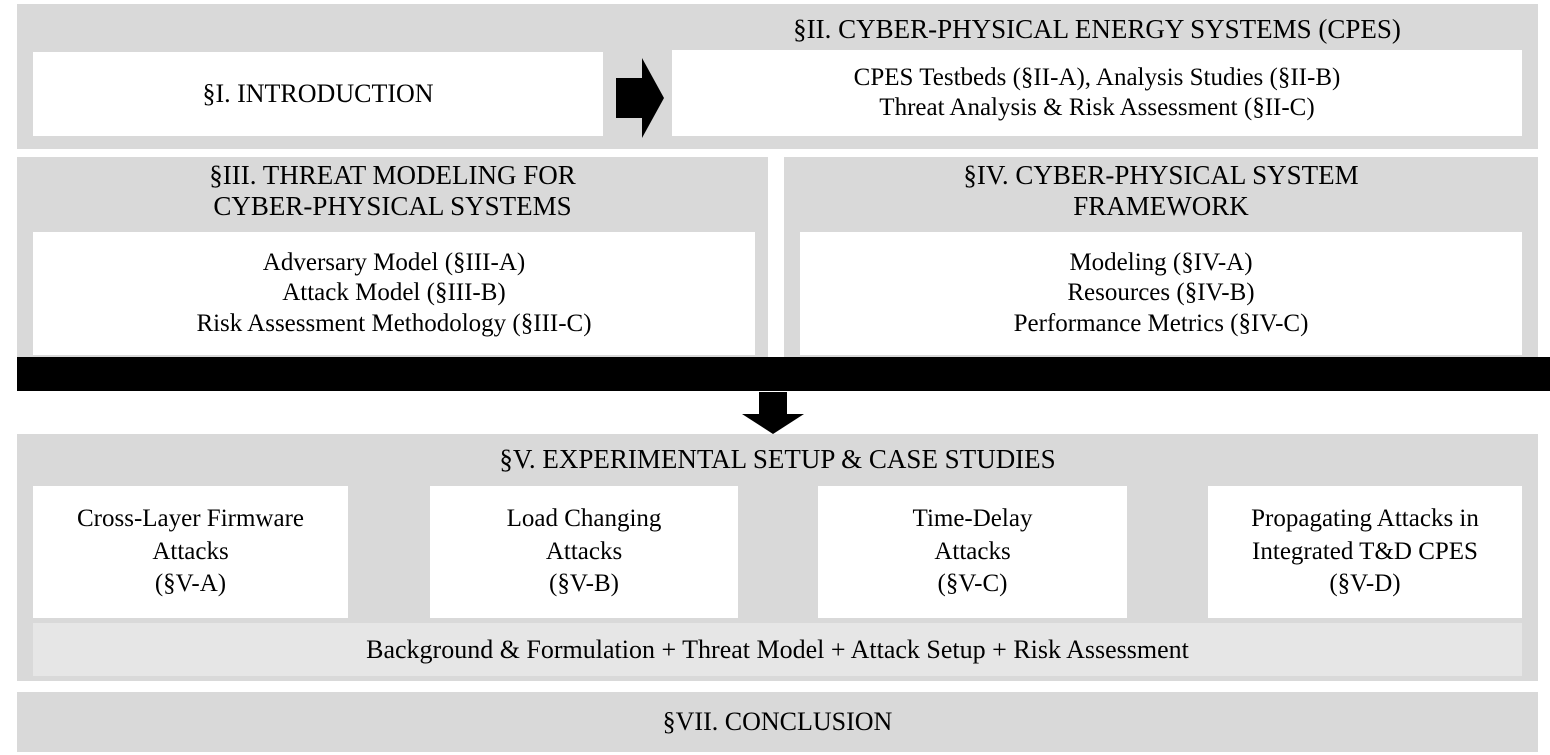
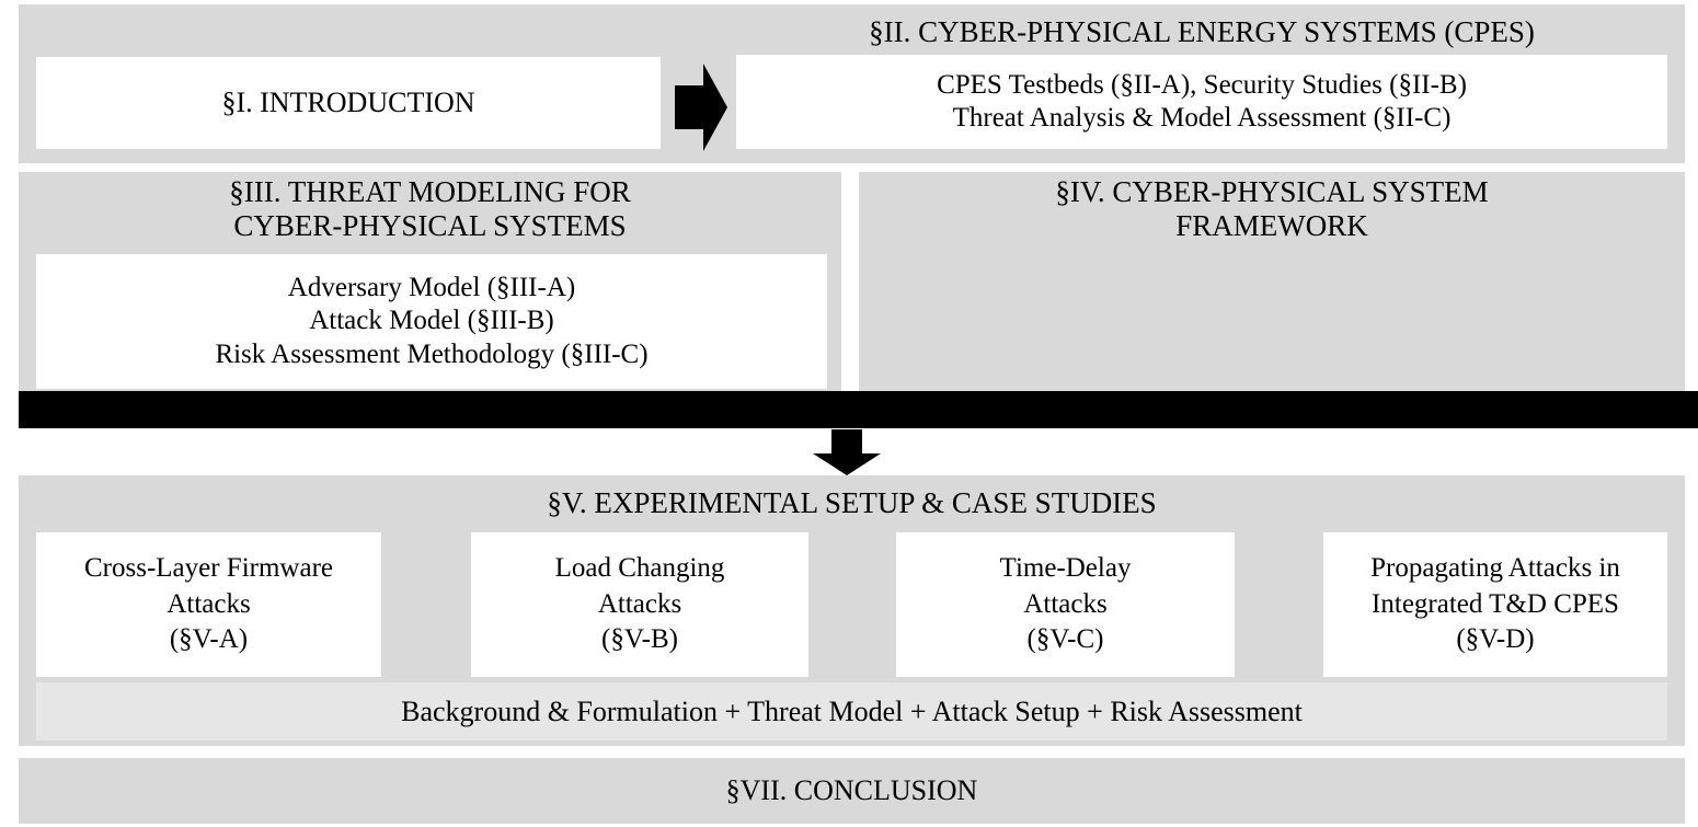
  §I. INTRODUCTION
  §II. CYBER-PHYSICAL ENERGY SYSTEMS (CPES)
- CPES Testbeds (§II-A), Analysis Studies (§II-B)
+ CPES Testbeds (§II-A), Security Studies (§II-B)
- Threat Analysis & Risk Assessment (§II-C)
+ Threat Analysis & Model Assessment (§II-C)
  §III. THREAT MODELING FOR
  CYBER-PHYSICAL SYSTEMS
  Adversary Model (§III-A)
  Attack Model (§III-B)
  Risk Assessment Methodology (§III-C)
  §IV. CYBER-PHYSICAL SYSTEM
  FRAMEWORK
- Modeling (§IV-A)
- Resources (§IV-B)
- Performance Metrics (§IV-C)
  §V. EXPERIMENTAL SETUP & CASE STUDIES
  Cross-Layer Firmware
  Attacks
  (§V-A)
  Load Changing
  Attacks
  (§V-B)
  Time-Delay
  Attacks
  (§V-C)
  Propagating Attacks in
  Integrated T&D CPES
  (§V-D)
  Background & Formulation + Threat Model + Attack Setup + Risk Assessment
  §VII. CONCLUSION
